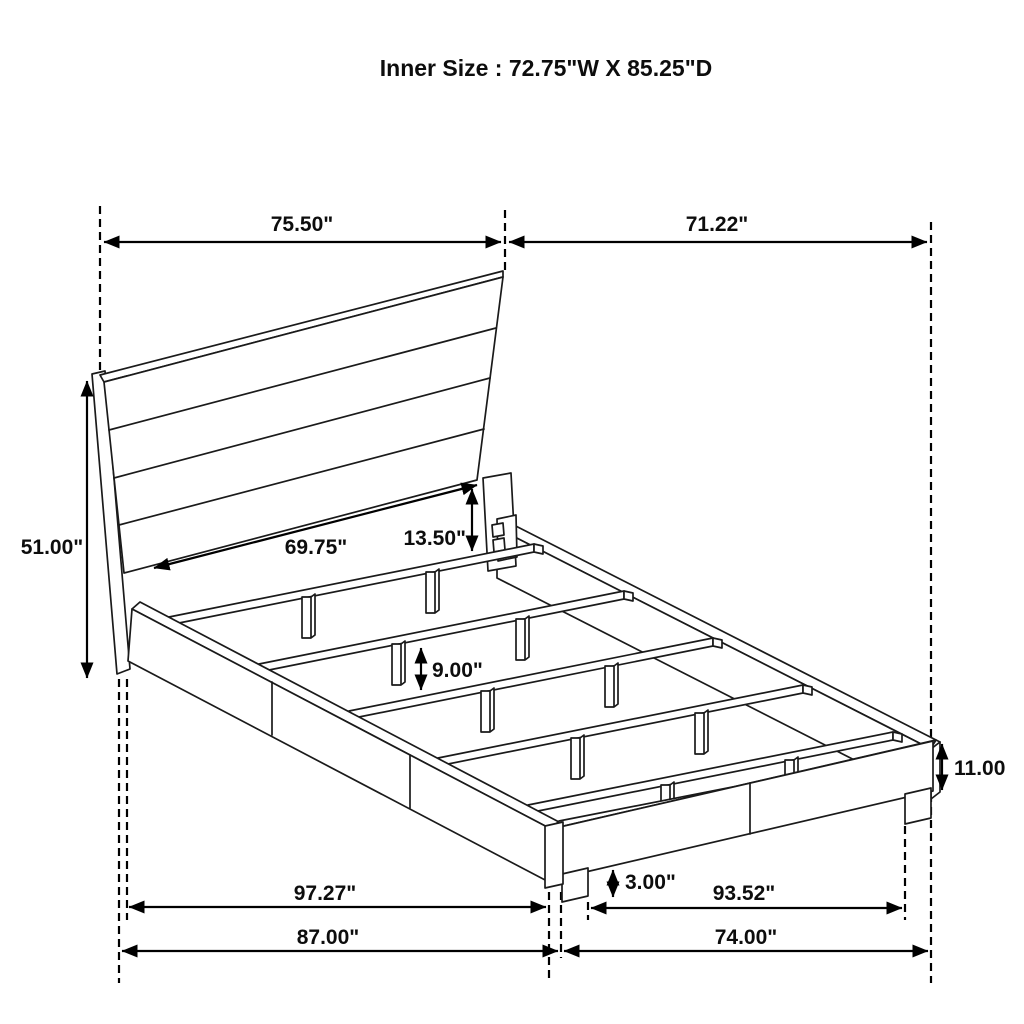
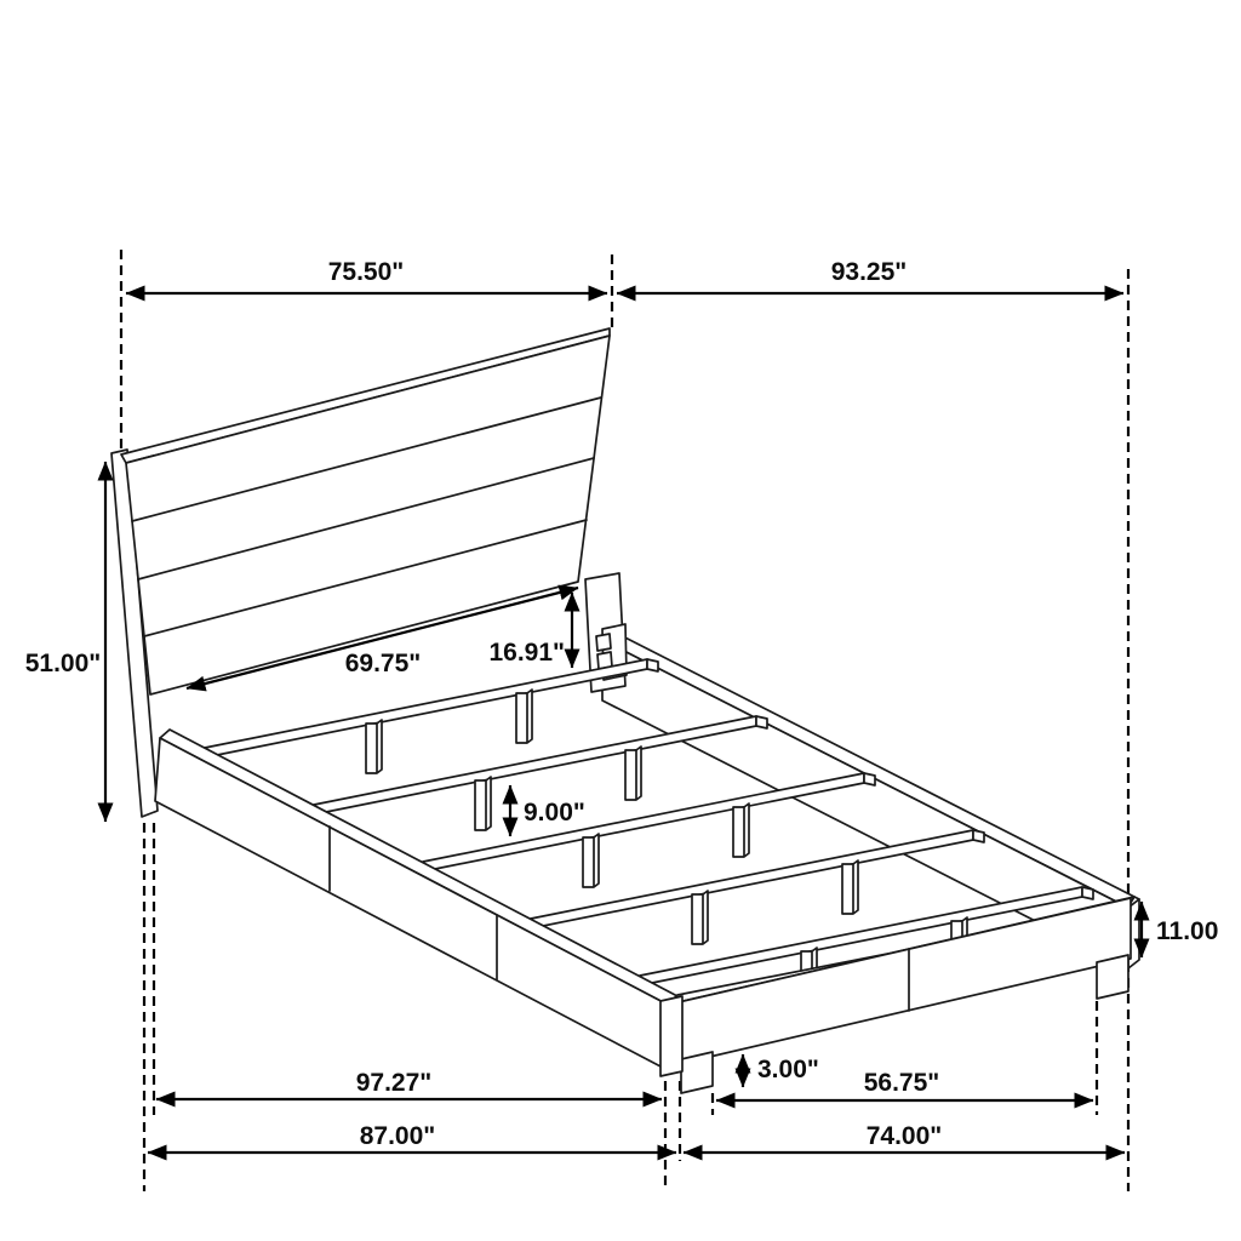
- Inner Size : 72.75"W X 85.25"D
  75.50"
- 71.22"
+ 93.25"
  51.00"
  69.75"
- 13.50"
+ 16.91"
  9.00"
  11.00
  3.00"
  97.27"
- 93.52"
+ 56.75"
  87.00"
  74.00"
